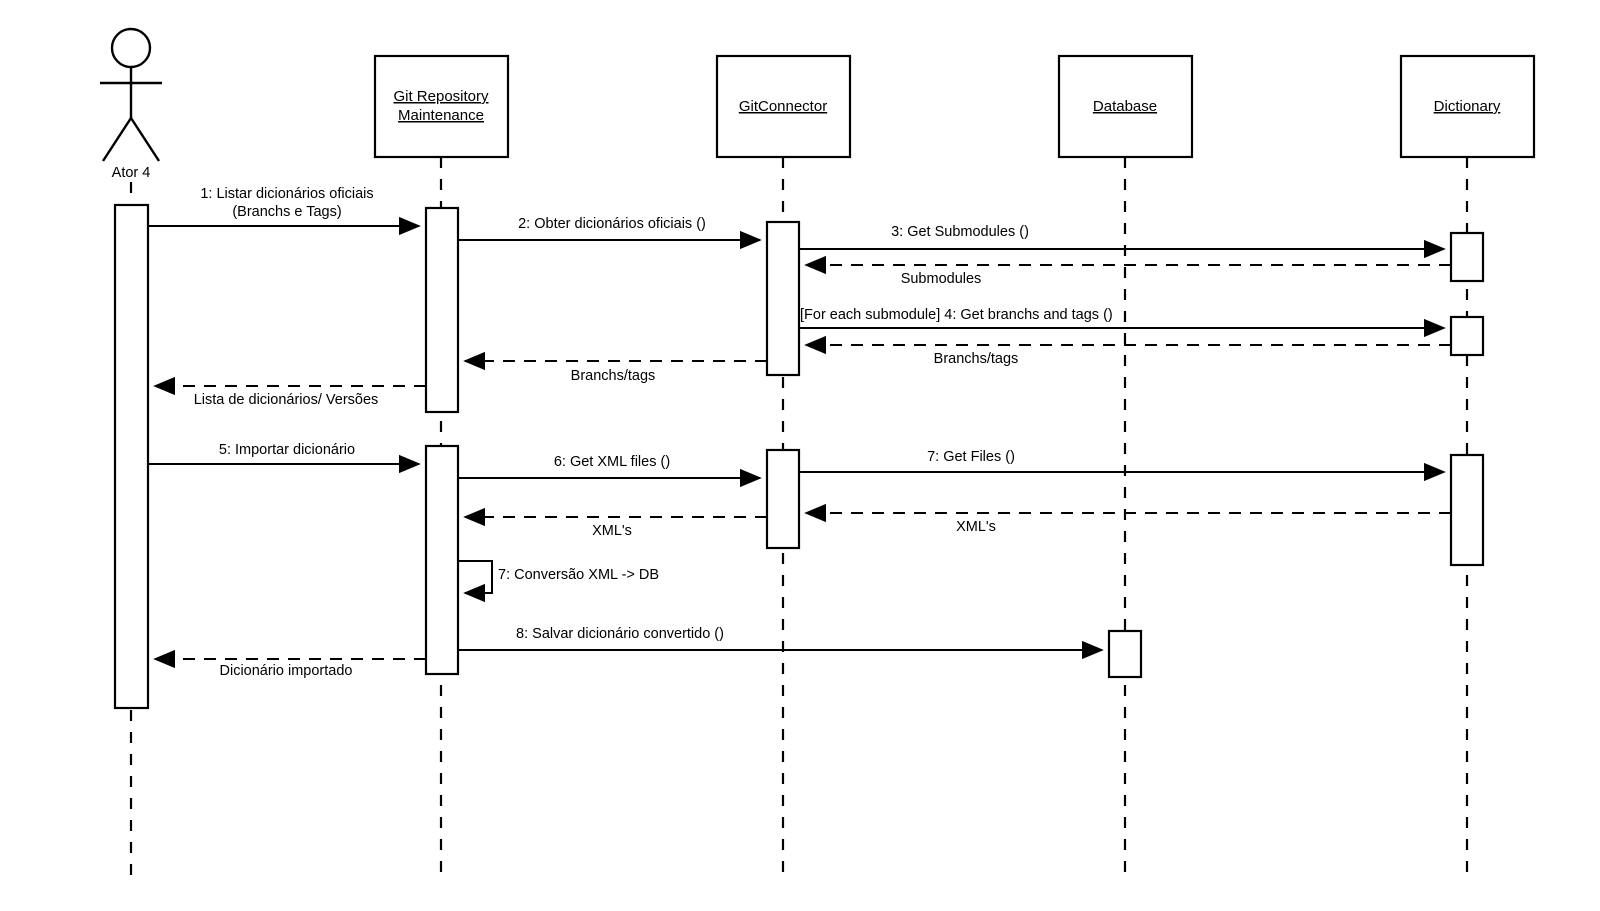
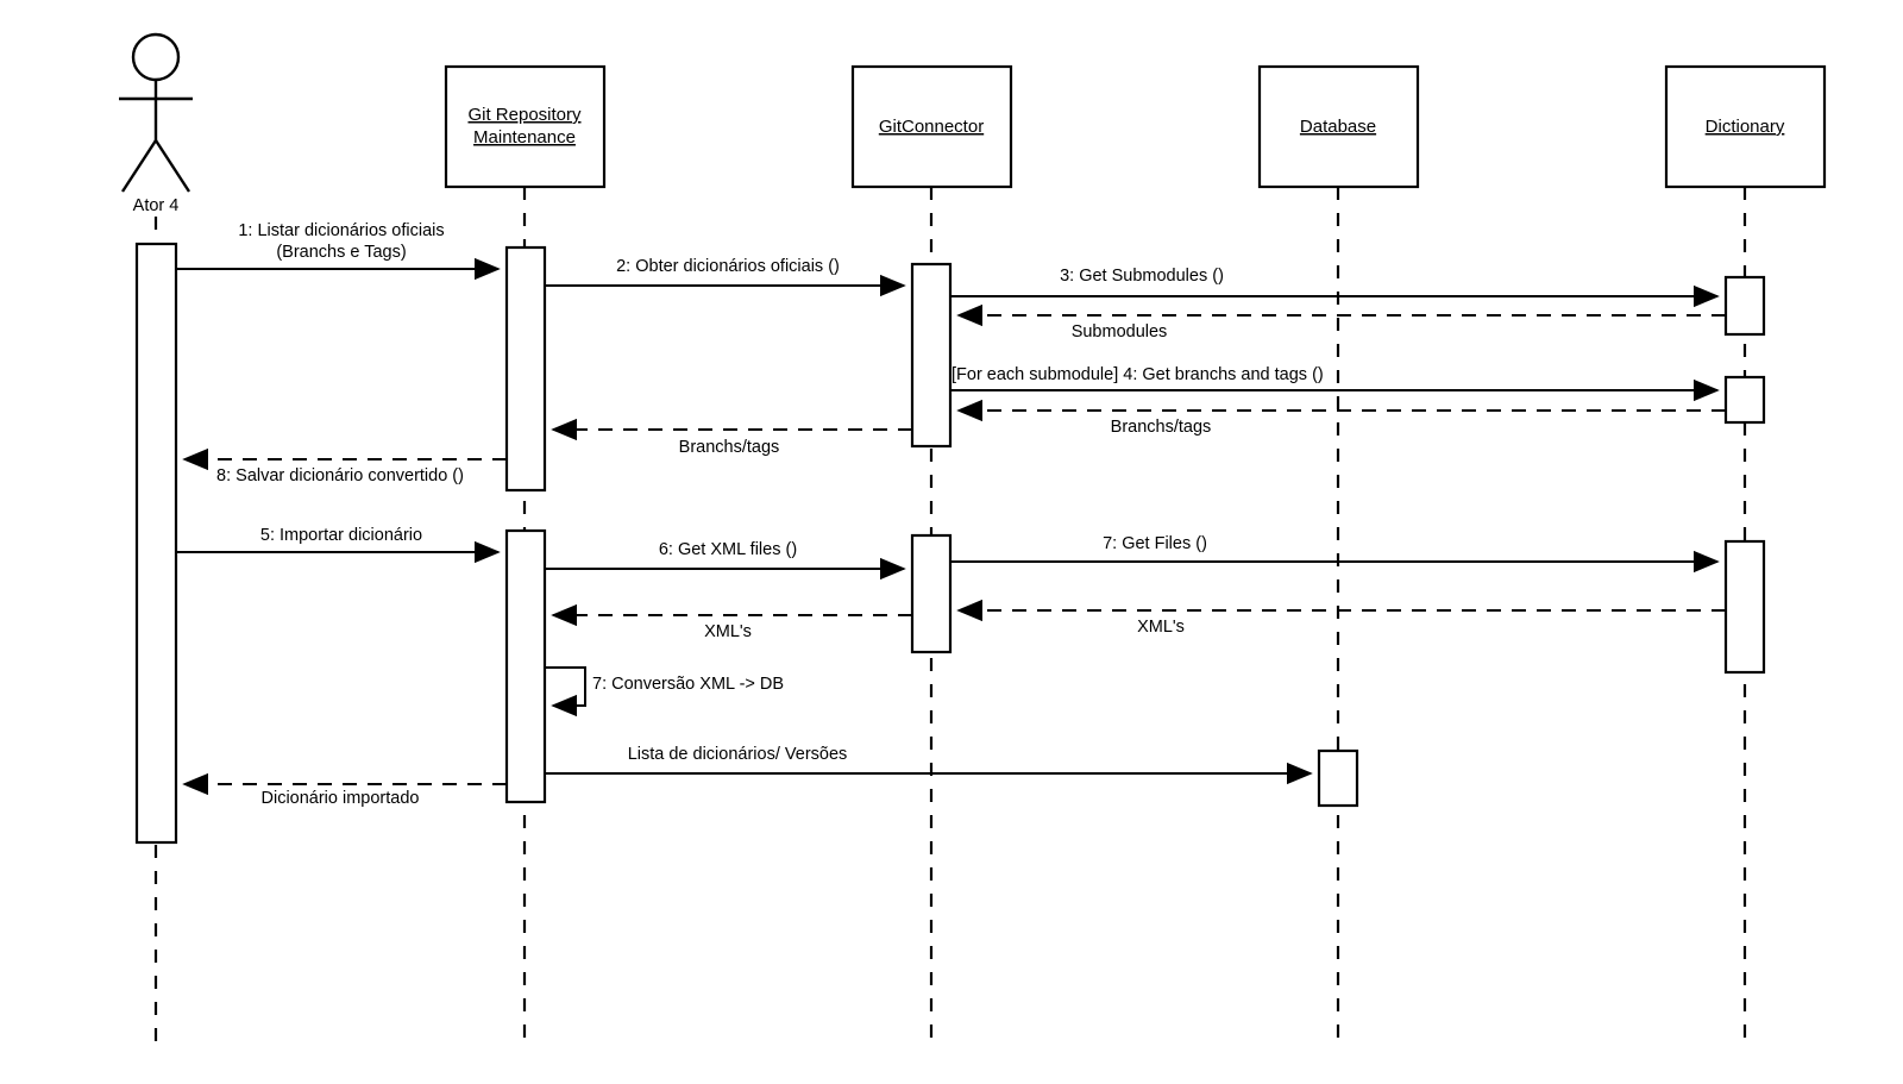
  Ator 4
  Git Repository
  Maintenance
  GitConnector
  Database
  Dictionary
  1: Listar dicionários oficiais
  (Branchs e Tags)
  2: Obter dicionários oficiais ()
  3: Get Submodules ()
  Submodules
  [For each submodule] 4: Get branchs and tags ()
  Branchs/tags
  Branchs/tags
- Lista de dicionários/ Versões
+ 8: Salvar dicionário convertido ()
  5: Importar dicionário
  6: Get XML files ()
  7: Get Files ()
  XML's
  XML's
  7: Conversão XML -> DB
- 8: Salvar dicionário convertido ()
+ Lista de dicionários/ Versões
  Dicionário importado
